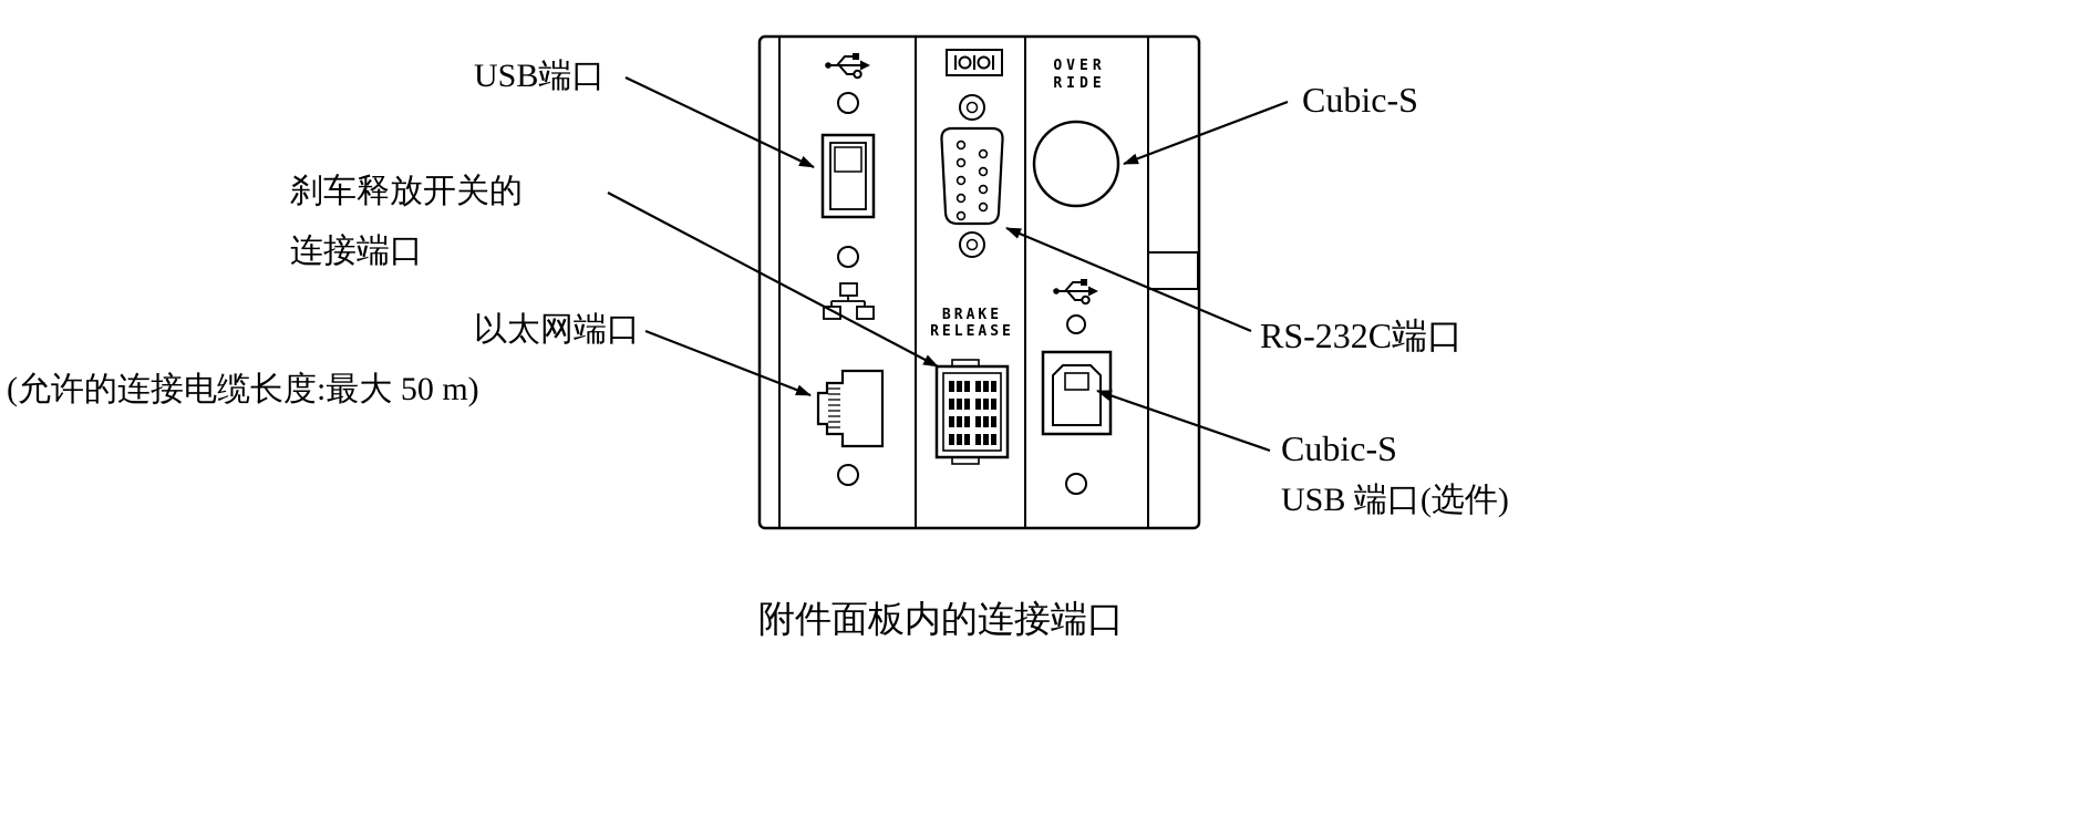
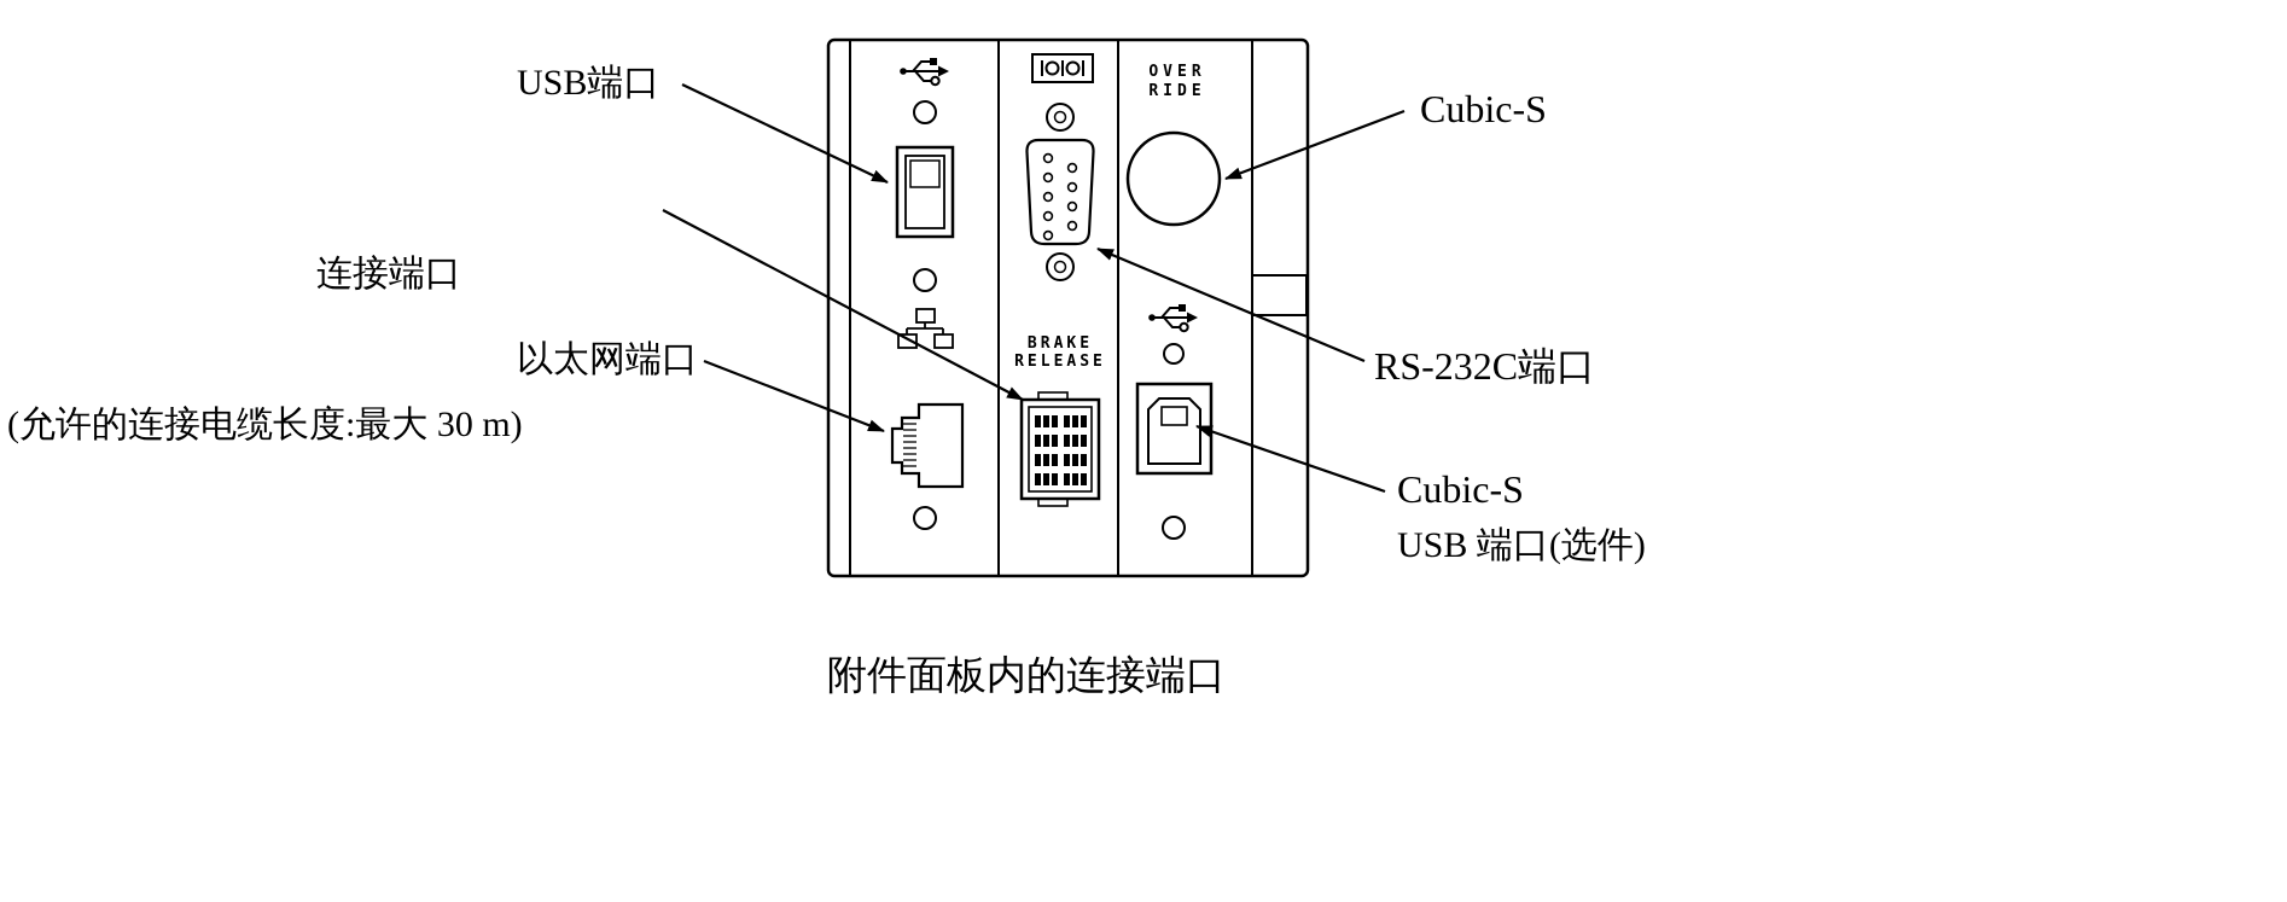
  BRAKE
  RELEASE
  OVER
  RIDE
  USB端口
- 刹车释放开关的
  连接端口
  以太网端口
- (允许的连接电缆长度:最大 50 m)
+ (允许的连接电缆长度:最大 30 m)
  Cubic-S
  RS-232C端口
  Cubic-S
  USB 端口(选件)
  附件面板内的连接端口
